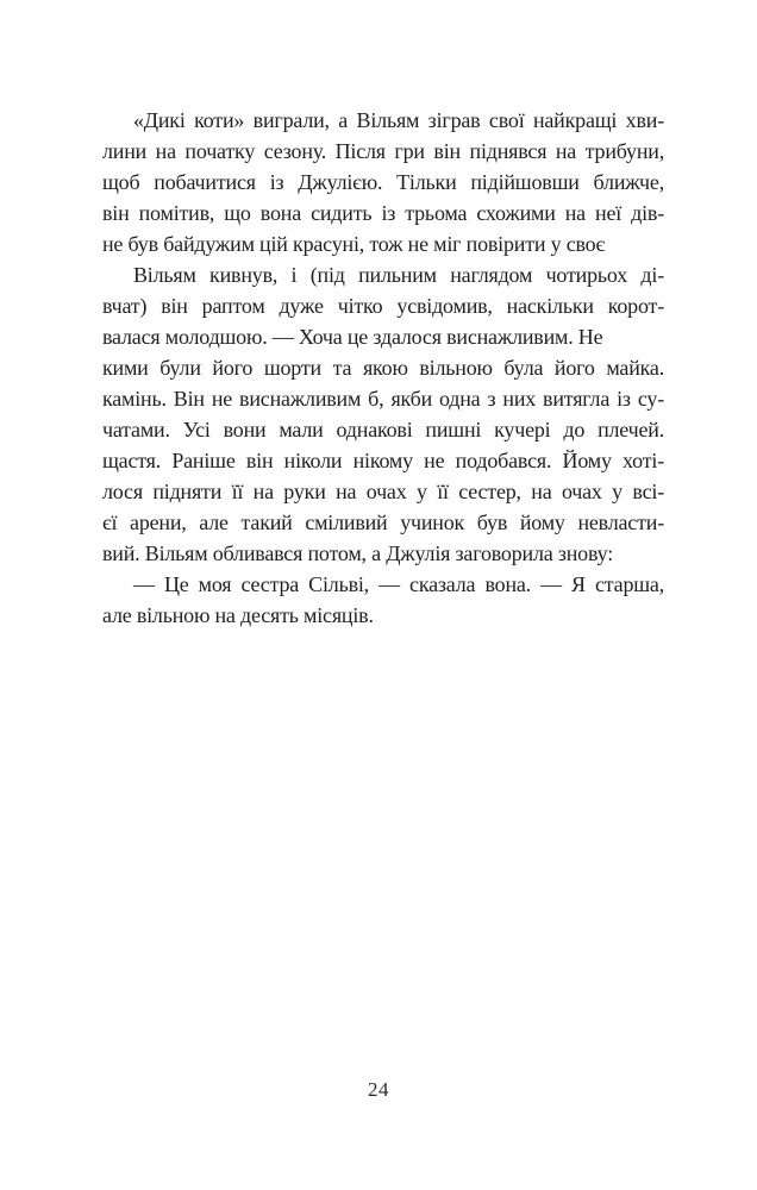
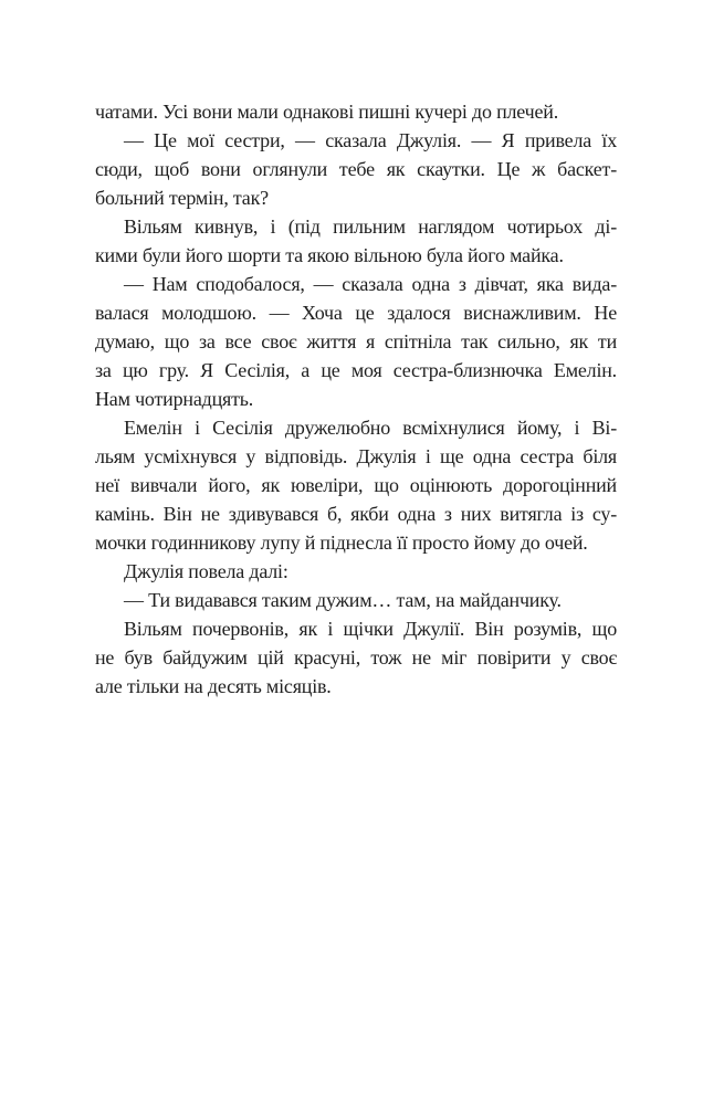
- «Дикі коти» виграли, а Вільям зіграв свої найкращі хви-
- лини на початку сезону. Після гри він піднявся на трибуни,
- щоб побачитися із Джулією. Тільки підійшовши ближче,
- він помітив, що вона сидить із трьома схожими на неї дів-
- не був байдужим цій красуні, тож не міг повірити у своє
+ чатами. Усі вони мали однакові пишні кучері до плечей.
+ — Це мої сестри, — сказала Джулія. — Я привела їх
+ сюди, щоб вони оглянули тебе як скаутки. Це ж баскет-
+ больний термін, так?
  Вільям кивнув, і (під пильним наглядом чотирьох ді-
- вчат) він раптом дуже чітко усвідомив, наскільки корот-
- валася молодшою. — Хоча це здалося виснажливим. Не
+ кими були його шорти та якою вільною була його майка.
+ — Нам сподобалося, — сказала одна з дівчат, яка вида-
- кими були його шорти та якою вільною була його майка.
+ валася молодшою. — Хоча це здалося виснажливим. Не
+ думаю, що за все своє життя я спітніла так сильно, як ти
+ за цю гру. Я Сесілія, а це моя сестра-близнючка Емелін.
+ Нам чотирнадцять.
+ Емелін і Сесілія дружелюбно всміхнулися йому, і Ві-
+ льям усміхнувся у відповідь. Джулія і ще одна сестра біля
+ неї вивчали його, як ювеліри, що оцінюють дорогоцінний
- камінь. Він не виснажливим б, якби одна з них витягла із су-
+ камінь. Він не здивувався б, якби одна з них витягла із су-
+ мочки годинникову лупу й піднесла її просто йому до очей.
+ Джулія повела далі:
+ — Ти видавався таким дужим… там, на майданчику.
+ Вільям почервонів, як і щічки Джулії. Він розумів, що
- чатами. Усі вони мали однакові пишні кучері до плечей.
+ не був байдужим цій красуні, тож не міг повірити у своє
- щастя. Раніше він ніколи нікому не подобався. Йому хоті-
- лося підняти її на руки на очах у її сестер, на очах у всі-
- єї арени, але такий сміливий учинок був йому невласти-
- вий. Вільям обливався потом, а Джулія заговорила знову:
- — Це моя сестра Сільві, — сказала вона. — Я старша,
- але вільною на десять місяців.
+ але тільки на десять місяців.
- 24
